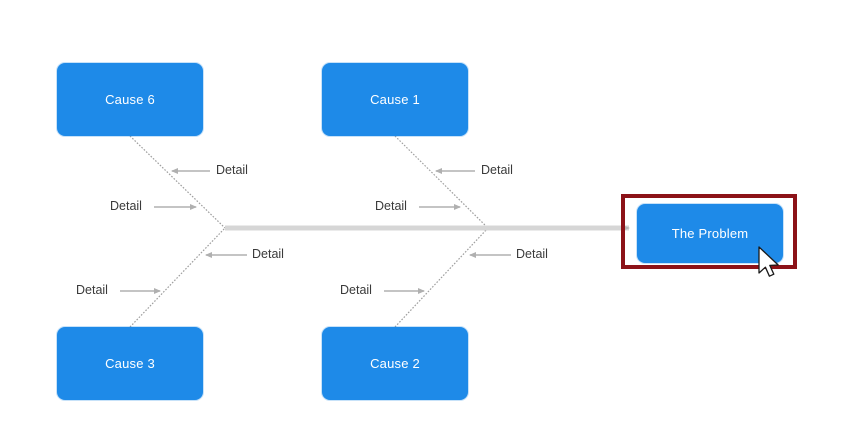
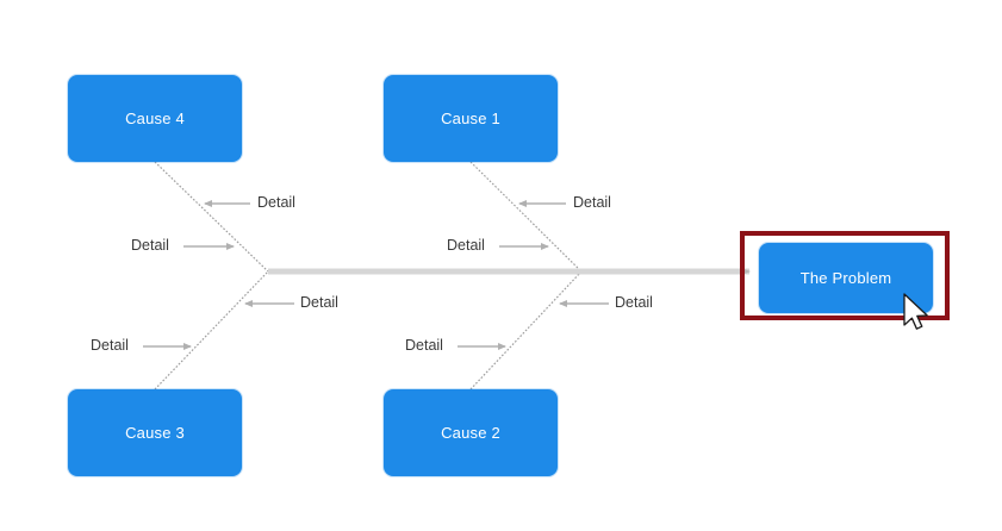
- Cause 6
+ Cause 4
  Cause 1
  Cause 3
  Cause 2
  The Problem
  Detail
  Detail
  Detail
  Detail
  Detail
  Detail
  Detail
  Detail
